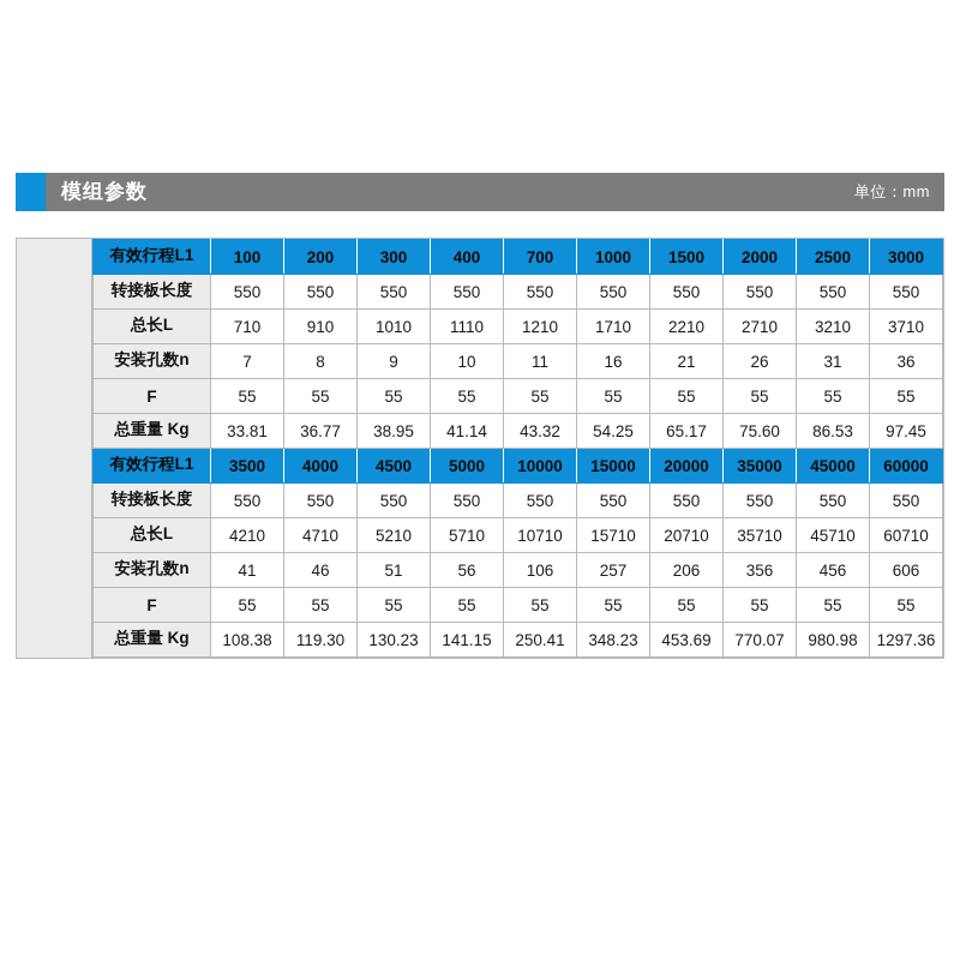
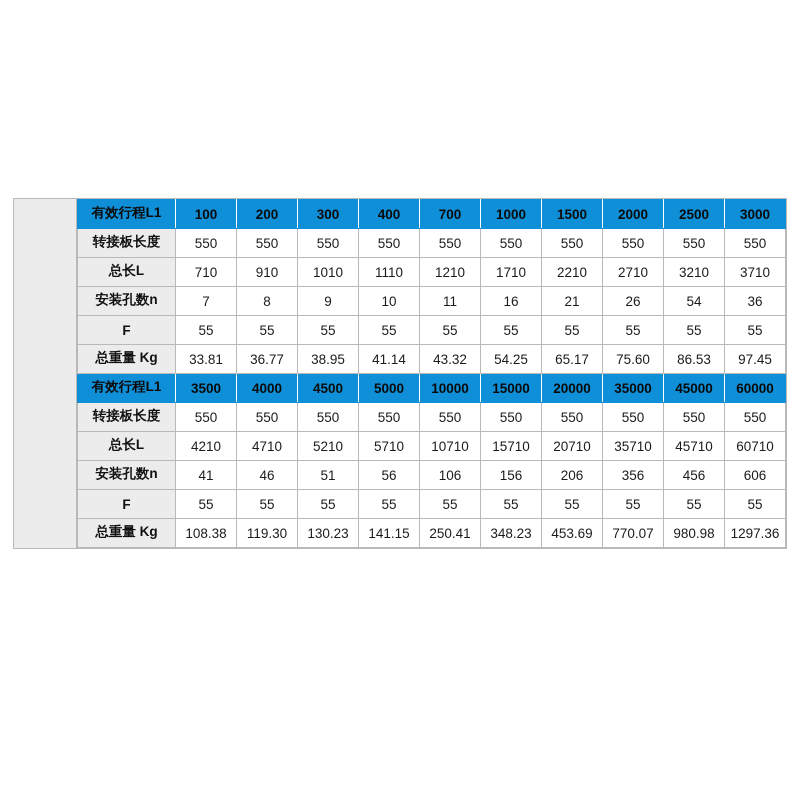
- 模组参数
- 单位：mm
  有效行程L1	100	200	300	400	700	1000	1500	2000	2500	3000
  转接板长度	550	550	550	550	550	550	550	550	550	550
  总长L	710	910	1010	1110	1210	1710	2210	2710	3210	3710
- 安装孔数n	7	8	9	10	11	16	21	26	31	36
+ 安装孔数n	7	8	9	10	11	16	21	26	54	36
  F	55	55	55	55	55	55	55	55	55	55
  总重量 Kg	33.81	36.77	38.95	41.14	43.32	54.25	65.17	75.60	86.53	97.45
  有效行程L1	3500	4000	4500	5000	10000	15000	20000	35000	45000	60000
  转接板长度	550	550	550	550	550	550	550	550	550	550
  总长L	4210	4710	5210	5710	10710	15710	20710	35710	45710	60710
- 安装孔数n	41	46	51	56	106	257	206	356	456	606
+ 安装孔数n	41	46	51	56	106	156	206	356	456	606
  F	55	55	55	55	55	55	55	55	55	55
  总重量 Kg	108.38	119.30	130.23	141.15	250.41	348.23	453.69	770.07	980.98	1297.36
